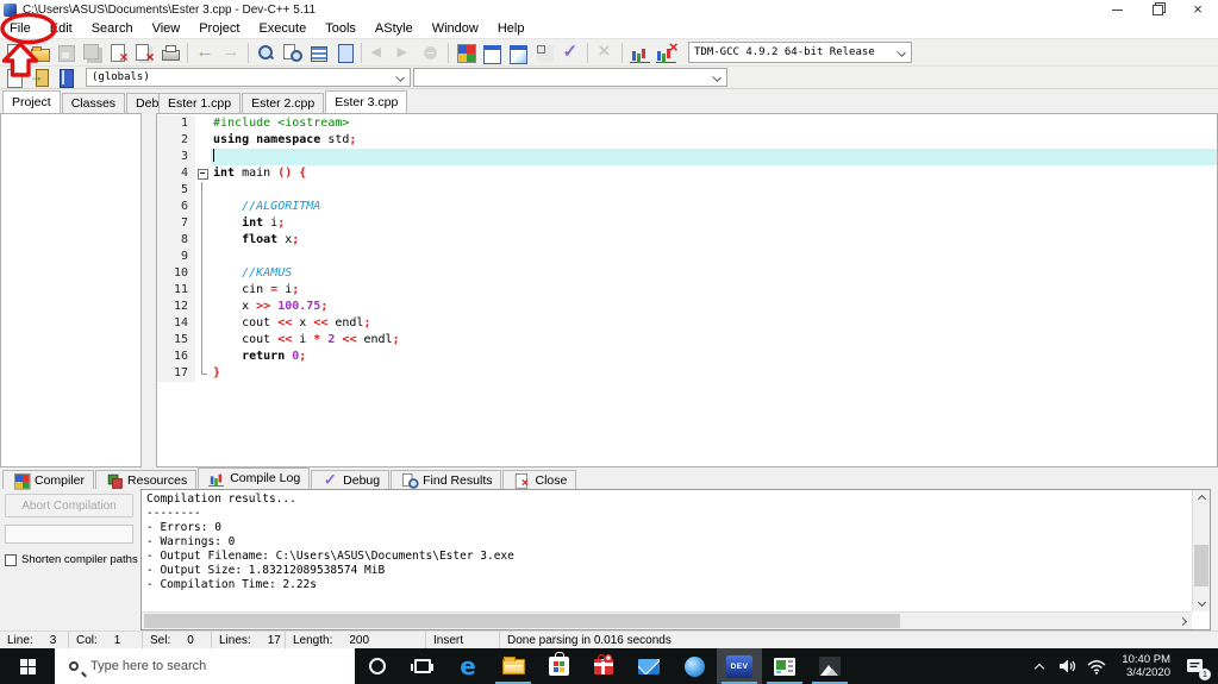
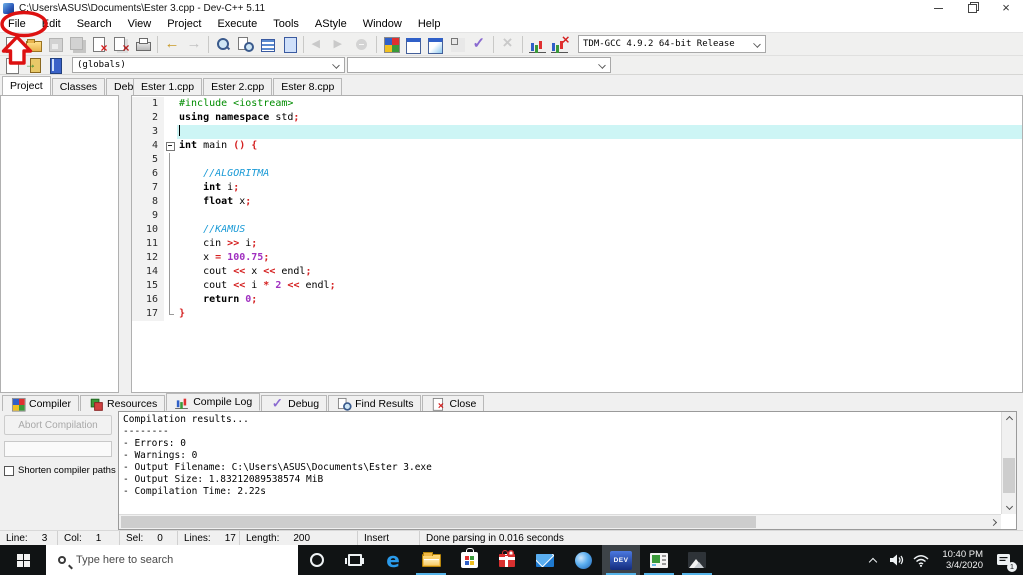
  C:\Users\ASUS\Documents\Ester 3.cpp - Dev-C++ 5.11
  File
  dit
  Search
  View
  Project
  Execute
  Tools
  AStyle
  Window
  Help
  TDM-GCC 4.9.2 64-bit Release
  (globals)
  Project
  Classes
  Ester 1.cpp
  Ester 2.cpp
- Ester 3.cpp
+ Ester 8.cpp
  1
  #include <iostream>
  2
  using namespace std;
  3
  4
  int main () {
  5
  6
  //ALGORITMA
  7
  int i;
  8
  float x;
  9
  10
  //KAMUS
  11
- cin = i;
+ cin >> i;
  12
- x >> 100.75;
+ x = 100.75;
  14
  cout << x << endl;
  15
  cout << i * 2 << endl;
  16
  return 0;
  17
  }
  Compiler
  Resources
  Compile Log
  Debug
  Find Results
  Close
  Abort Compilation
  Shorten compiler paths
  Compilation results...
  --------
  - Errors: 0
  - Warnings: 0
  - Output Filename: C:\Users\ASUS\Documents\Ester 3.exe
  - Output Size: 1.83212089538574 MiB
  - Compilation Time: 2.22s
  Line:
  3
  Col:
  1
  Sel:
  0
  Lines:
  17
  Length:
  200
  Insert
  Done parsing in 0.016 seconds
  Type here to search
  e
  10:40 PM
  3/4/2020
  1
